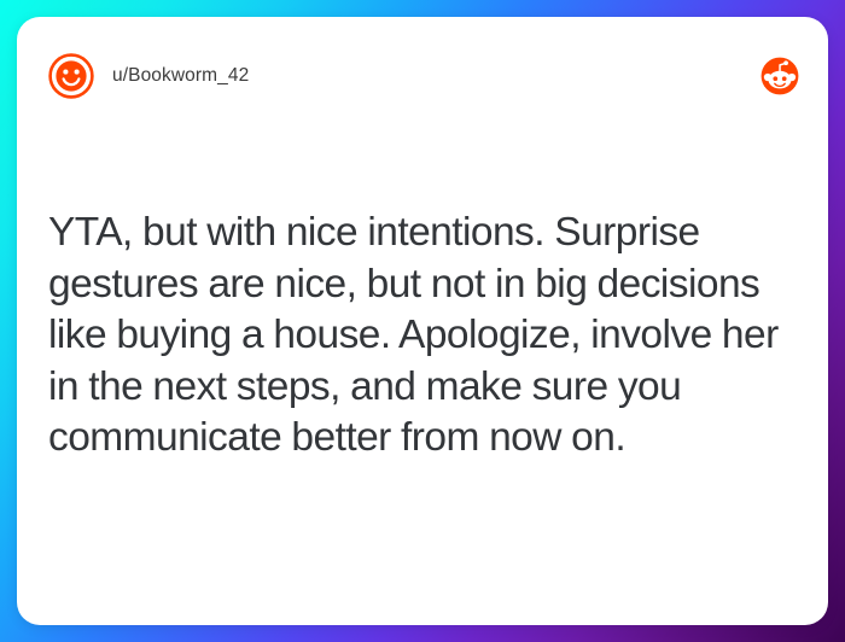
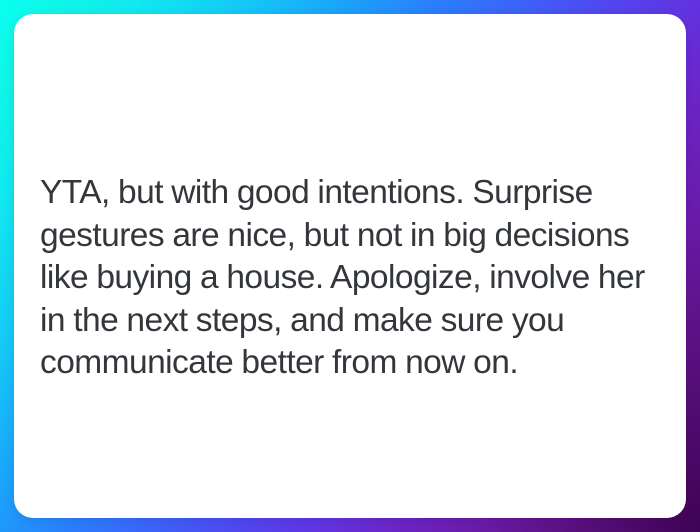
- u/Bookworm_42
- YTA, but with nice intentions. Surprise gestures are nice, but not in big decisions like buying a house. Apologize, involve her in the next steps, and make sure you communicate better from now on.
+ YTA, but with good intentions. Surprise gestures are nice, but not in big decisions like buying a house. Apologize, involve her in the next steps, and make sure you communicate better from now on.
